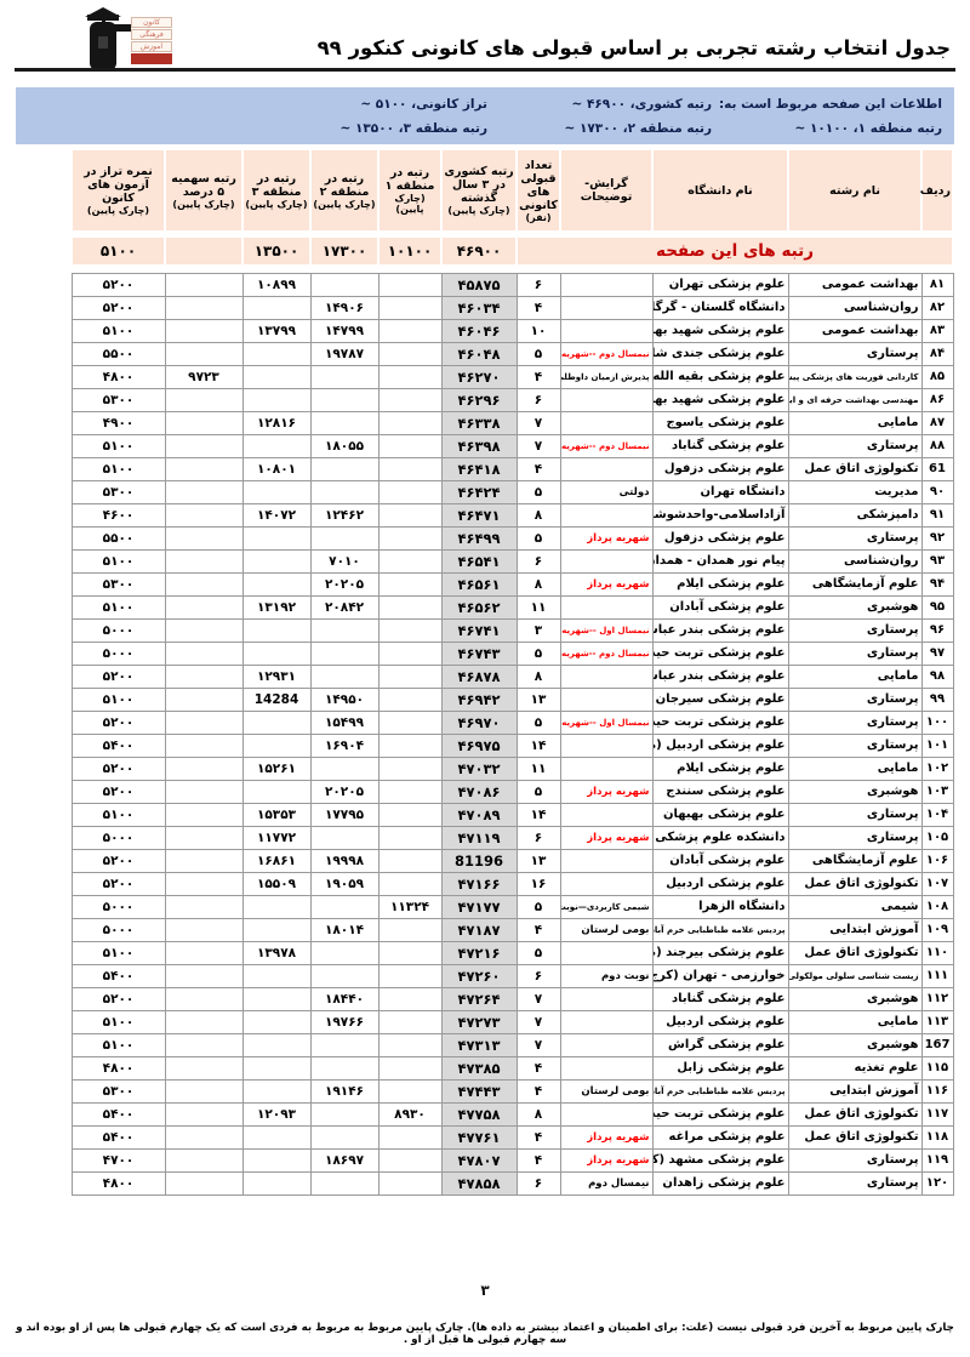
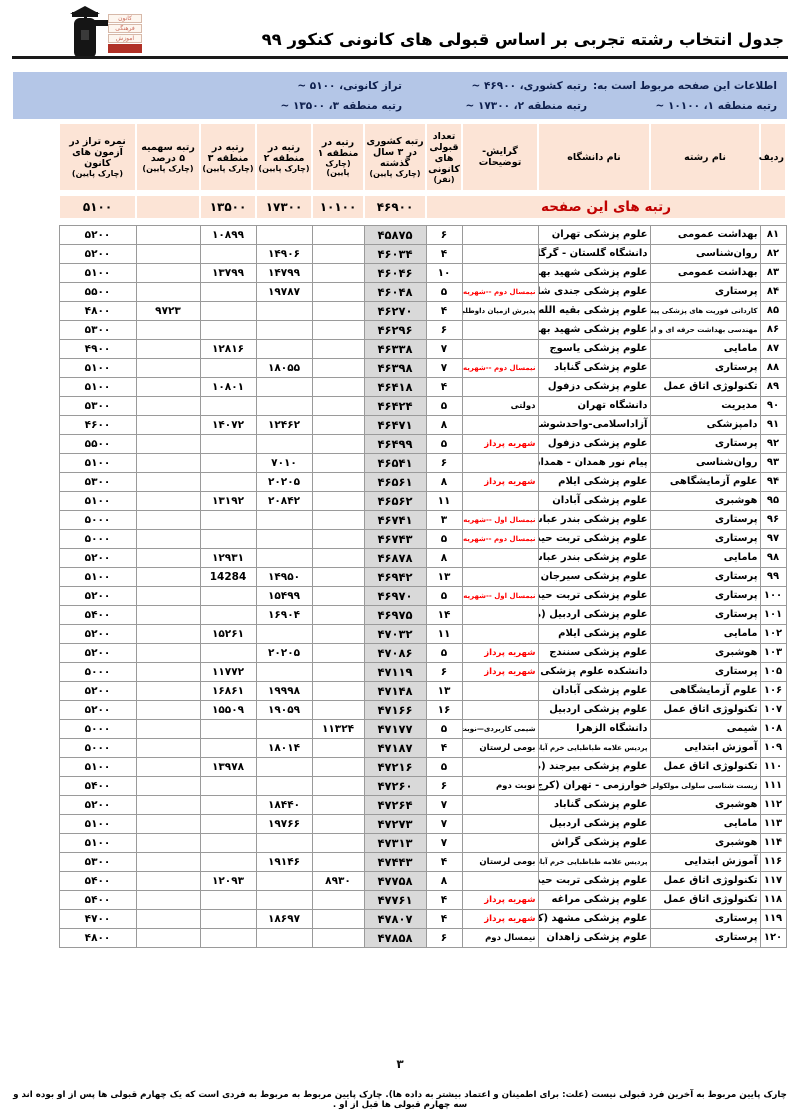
  جدول انتخاب رشته تجربی بر اساس قبولی های کانونی کنکور ۹۹
  اطلاعات این صفحه مربوط است به:
  رتبه کشوری، ۴۶۹۰۰ ~
  تراز کانونی، ۵۱۰۰ ~
  رتبه منطقه ۱، ۱۰۱۰۰ ~
  رتبه منطقه ۲، ۱۷۳۰۰ ~
  رتبه منطقه ۳، ۱۳۵۰۰ ~
  ردیف	نام رشته	نام دانشگاه	گرایش-توضیحات	تعداد قبولیهای کانونی(نفر)	رتبه کشوریدر ۳ سال گذشته(چارک پایین)	رتبه درمنطقه ۱(چارک پایین)	رتبه درمنطقه ۲(چارک پایین)	رتبه درمنطقه ۳(چارک پایین)	رتبه سهمیه۵ درصد(چارک پایین)	نمره تراز درآزمون هایکانون(چارک پایین)
  رتبه های این صفحه	۴۶۹۰۰	۱۰۱۰۰	۱۷۳۰۰	۱۳۵۰۰		۵۱۰۰
  ۸۱	بهداشت عمومی	علوم پزشکی تهران		۶	۴۵۸۷۵			۱۰۸۹۹		۵۲۰۰
  ۸۲	روان‌شناسی	دانشگاه گلستان - گرگا		۴	۴۶۰۳۴		۱۴۹۰۶			۵۲۰۰
  ۸۳	بهداشت عمومی	علوم پزشکی شهید به		۱۰	۴۶۰۴۶		۱۴۷۹۹	۱۳۷۹۹		۵۱۰۰
  ۸۴	پرستاری	علوم پزشکی جندی شا	نیمسال دوم --شهریه	۵	۴۶۰۴۸		۱۹۷۸۷			۵۵۰۰
  ۸۵	کاردانی فوریت های پزشکی پی	علوم پزشکی بقیه الله	پذیرش ازمیان داوطلبا	۴	۴۶۲۷۰				۹۷۲۳	۴۸۰۰
  ۸۶	مهندسی بهداشت حرفه ای و ای	علوم پزشکی شهید به		۶	۴۶۲۹۶					۵۳۰۰
  ۸۷	مامایی	علوم پزشکی یاسوج		۷	۴۶۳۳۸			۱۲۸۱۶		۴۹۰۰
  ۸۸	پرستاری	علوم پزشکی گناباد	نیمسال دوم --شهریه	۷	۴۶۳۹۸		۱۸۰۵۵			۵۱۰۰
- 61	تکنولوژی اتاق عمل	علوم پزشکی دزفول		۴	۴۶۴۱۸			۱۰۸۰۱		۵۱۰۰
+ ۸۹	تکنولوژی اتاق عمل	علوم پزشکی دزفول		۴	۴۶۴۱۸			۱۰۸۰۱		۵۱۰۰
  ۹۰	مدیریت	دانشگاه تهران	دولتی	۵	۴۶۴۲۴					۵۳۰۰
  ۹۱	دامپزشکی	آزاداسلامی-واحدشوشت		۸	۴۶۴۷۱		۱۲۴۶۲	۱۴۰۷۲		۴۶۰۰
  ۹۲	پرستاری	علوم پزشکی دزفول	شهریه پرداز	۵	۴۶۴۹۹					۵۵۰۰
  ۹۳	روان‌شناسی	پیام نور همدان - همدا		۶	۴۶۵۴۱		۷۰۱۰			۵۱۰۰
  ۹۴	علوم آزمایشگاهی	علوم پزشکی ایلام	شهریه پرداز	۸	۴۶۵۶۱		۲۰۲۰۵			۵۳۰۰
  ۹۵	هوشبری	علوم پزشکی آبادان		۱۱	۴۶۵۶۲		۲۰۸۴۲	۱۳۱۹۲		۵۱۰۰
  ۹۶	پرستاری	علوم پزشکی بندر عبا	نیمسال اول --شهریه	۳	۴۶۷۴۱					۵۰۰۰
  ۹۷	پرستاری	علوم پزشکی تربت حید	نیمسال دوم --شهریه	۵	۴۶۷۴۳					۵۰۰۰
  ۹۸	مامایی	علوم پزشکی بندر عبا		۸	۴۶۸۷۸			۱۲۹۳۱		۵۲۰۰
  ۹۹	پرستاری	علوم پزشکی سیرجان		۱۳	۴۶۹۴۲		۱۴۹۵۰	14284		۵۱۰۰
  ۱۰۰	پرستاری	علوم پزشکی تربت حید	نیمسال اول --شهریه	۵	۴۶۹۷۰		۱۵۴۹۹			۵۲۰۰
  ۱۰۱	پرستاری	علوم پزشکی اردبیل (م		۱۴	۴۶۹۷۵		۱۶۹۰۴			۵۴۰۰
  ۱۰۲	مامایی	علوم پزشکی ایلام		۱۱	۴۷۰۳۲			۱۵۲۶۱		۵۲۰۰
  ۱۰۳	هوشبری	علوم پزشکی سنندج	شهریه پرداز	۵	۴۷۰۸۶		۲۰۲۰۵			۵۲۰۰
- ۱۰۴	پرستاری	علوم پزشکی بهبهان		۱۴	۴۷۰۸۹		۱۷۷۹۵	۱۵۳۵۳		۵۱۰۰
  ۱۰۵	پرستاری	دانشکده علوم پزشکی	شهریه پرداز	۶	۴۷۱۱۹			۱۱۷۷۲		۵۰۰۰
- ۱۰۶	علوم آزمایشگاهی	علوم پزشکی آبادان		۱۳	81196		۱۹۹۹۸	۱۶۸۶۱		۵۲۰۰
+ ۱۰۶	علوم آزمایشگاهی	علوم پزشکی آبادان		۱۳	۴۷۱۴۸		۱۹۹۹۸	۱۶۸۶۱		۵۲۰۰
  ۱۰۷	تکنولوژی اتاق عمل	علوم پزشکی اردبیل		۱۶	۴۷۱۶۶		۱۹۰۵۹	۱۵۵۰۹		۵۲۰۰
  ۱۰۸	شیمی	دانشگاه الزهرا	شیمی کاربردی—نوبت	۵	۴۷۱۷۷	۱۱۳۲۴				۵۰۰۰
  ۱۰۹	آموزش ابتدایی	پردیس علامه طباطبایی خرم آباد	بومی لرستان	۴	۴۷۱۸۷		۱۸۰۱۴			۵۰۰۰
  ۱۱۰	تکنولوژی اتاق عمل	علوم پزشکی بیرجند (		۵	۴۷۲۱۶			۱۳۹۷۸		۵۱۰۰
  ۱۱۱	زیست شناسی سلولی مولکولی	خوارزمی - تهران (کرج	نوبت دوم	۶	۴۷۲۶۰					۵۴۰۰
  ۱۱۲	هوشبری	علوم پزشکی گناباد		۷	۴۷۲۶۴		۱۸۴۴۰			۵۲۰۰
  ۱۱۳	مامایی	علوم پزشکی اردبیل		۷	۴۷۲۷۳		۱۹۷۶۶			۵۱۰۰
- 167	هوشبری	علوم پزشکی گراش		۷	۴۷۳۱۳					۵۱۰۰
+ ۱۱۴	هوشبری	علوم پزشکی گراش		۷	۴۷۳۱۳					۵۱۰۰
- ۱۱۵	علوم تغذیه	علوم پزشکی زابل		۴	۴۷۳۸۵					۴۸۰۰
  ۱۱۶	آموزش ابتدایی	پردیس علامه طباطبایی خرم آباد	بومی لرستان	۴	۴۷۴۴۳		۱۹۱۴۶			۵۳۰۰
  ۱۱۷	تکنولوژی اتاق عمل	علوم پزشکی تربت حید		۸	۴۷۷۵۸	۸۹۳۰		۱۲۰۹۳		۵۴۰۰
  ۱۱۸	تکنولوژی اتاق عمل	علوم پزشکی مراغه	شهریه پرداز	۴	۴۷۷۶۱					۵۴۰۰
  ۱۱۹	پرستاری	علوم پزشکی مشهد (ک	شهریه پرداز	۴	۴۷۸۰۷		۱۸۶۹۷			۴۷۰۰
  ۱۲۰	پرستاری	علوم پزشکی زاهدان	نیمسال دوم	۶	۴۷۸۵۸					۴۸۰۰
  ۳
  چارک پایین مربوط به آخرین فرد قبولی نیست (علت: برای اطمینان و اعتماد بیشتر به داده ها). چارک پایین مربوط به مربوط به فردی است که یک چهارم قبولی ها پس از او بوده اند و سه چهارم قبولی ها قبل از او .
